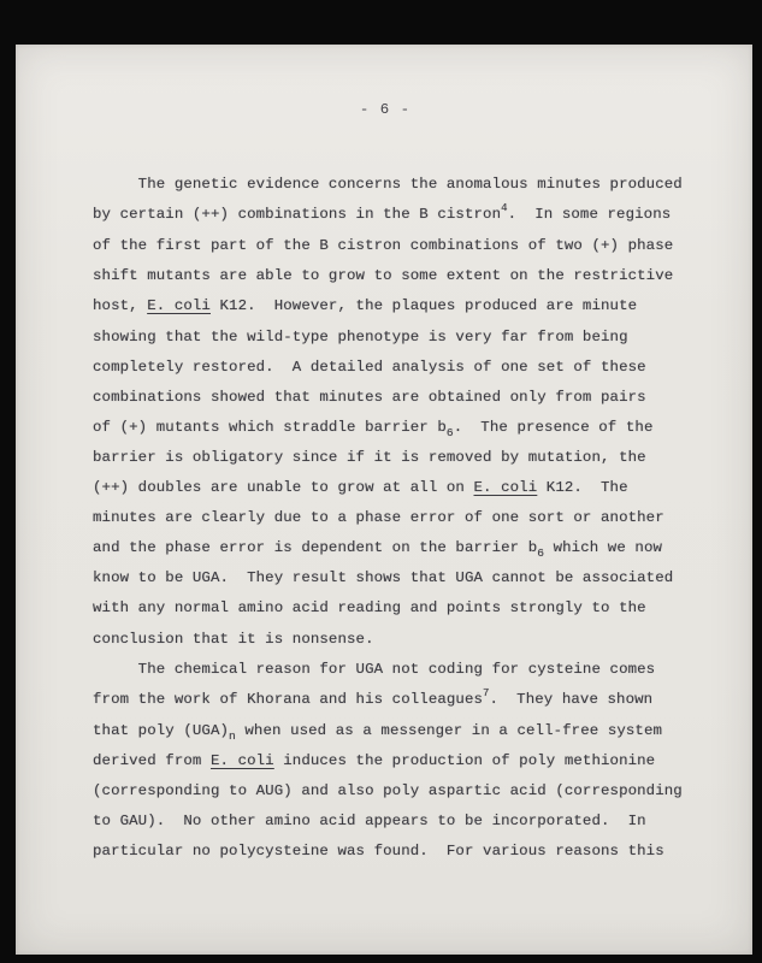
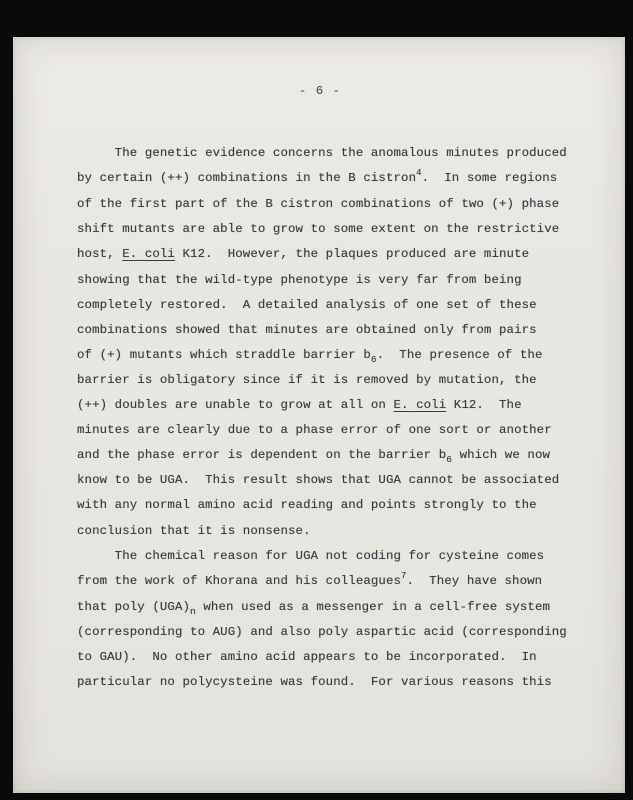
  - 6 -
  The genetic evidence concerns the anomalous minutes produced
  by certain (++) combinations in the B cistron4. In some regions
  of the first part of the B cistron combinations of two (+) phase
  shift mutants are able to grow to some extent on the restrictive
  host, E. coli K12. However, the plaques produced are minute
  showing that the wild-type phenotype is very far from being
  completely restored. A detailed analysis of one set of these
  combinations showed that minutes are obtained only from pairs
  of (+) mutants which straddle barrier b6. The presence of the
  barrier is obligatory since if it is removed by mutation, the
  (++) doubles are unable to grow at all on E. coli K12. The
  minutes are clearly due to a phase error of one sort or another
  and the phase error is dependent on the barrier b6 which we now
- know to be UGA. They result shows that UGA cannot be associated
+ know to be UGA. This result shows that UGA cannot be associated
  with any normal amino acid reading and points strongly to the
  conclusion that it is nonsense.
  The chemical reason for UGA not coding for cysteine comes
  from the work of Khorana and his colleagues7. They have shown
  that poly (UGA)n when used as a messenger in a cell-free system
- derived from E. coli induces the production of poly methionine
  (corresponding to AUG) and also poly aspartic acid (corresponding
  to GAU). No other amino acid appears to be incorporated. In
  particular no polycysteine was found. For various reasons this
